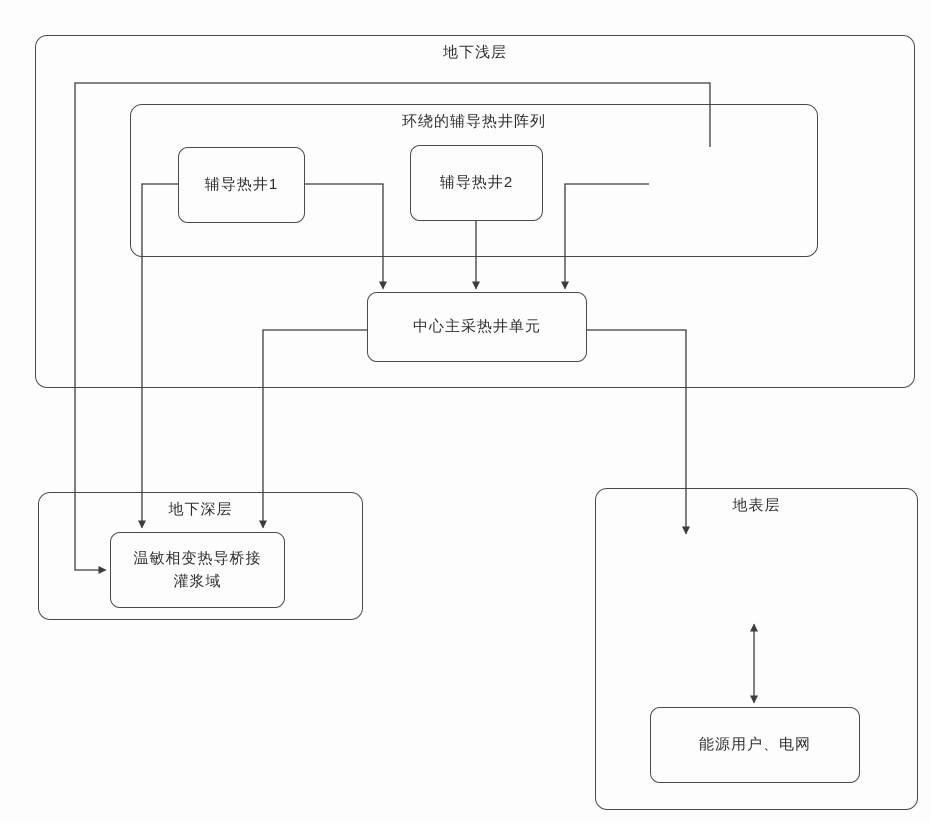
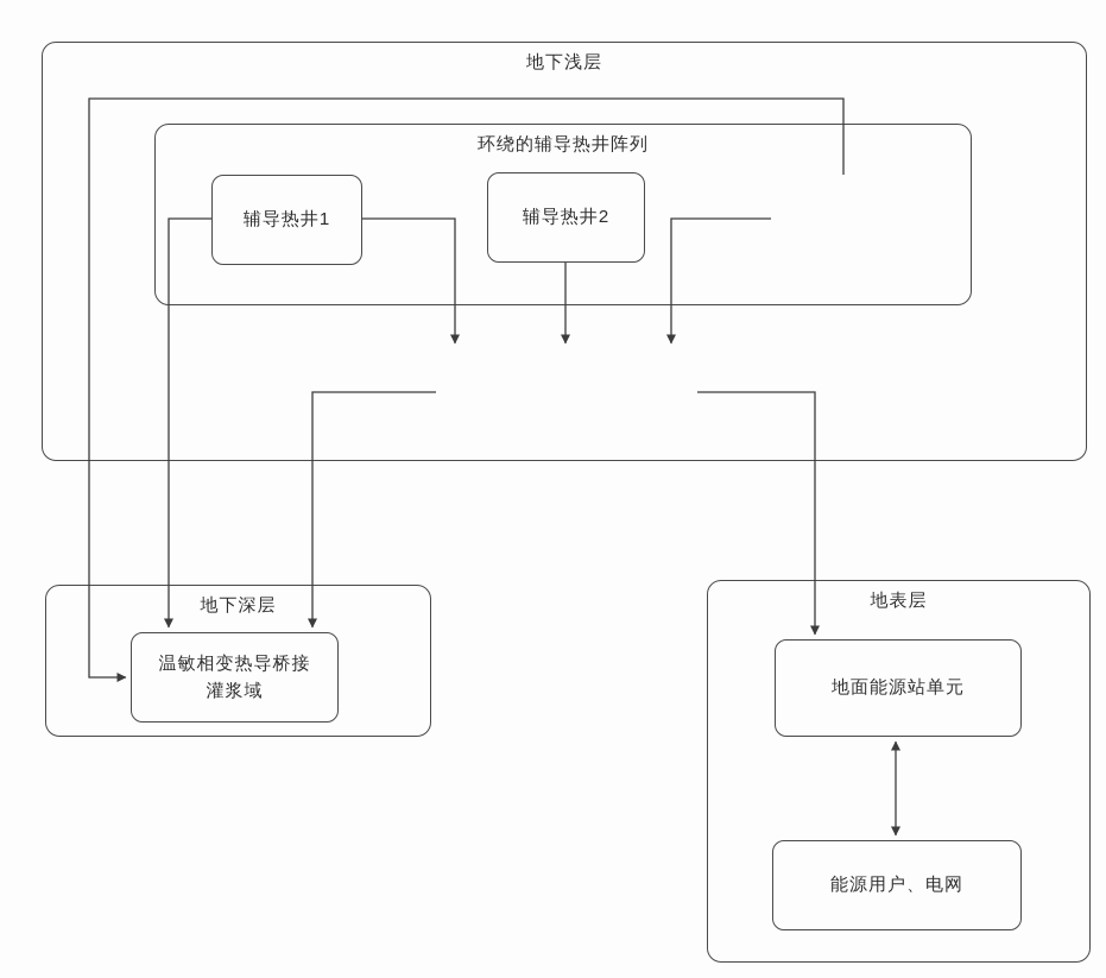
  地下浅层
  环绕的辅导热井阵列
  辅导热井1
  辅导热井2
- 中心主采热井单元
  地下深层
  温敏相变热导桥接灌浆域
  地表层
+ 地面能源站单元
  能源用户、电网
